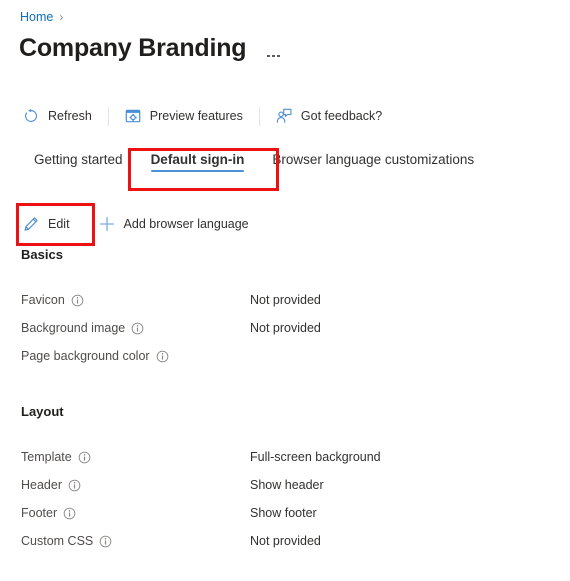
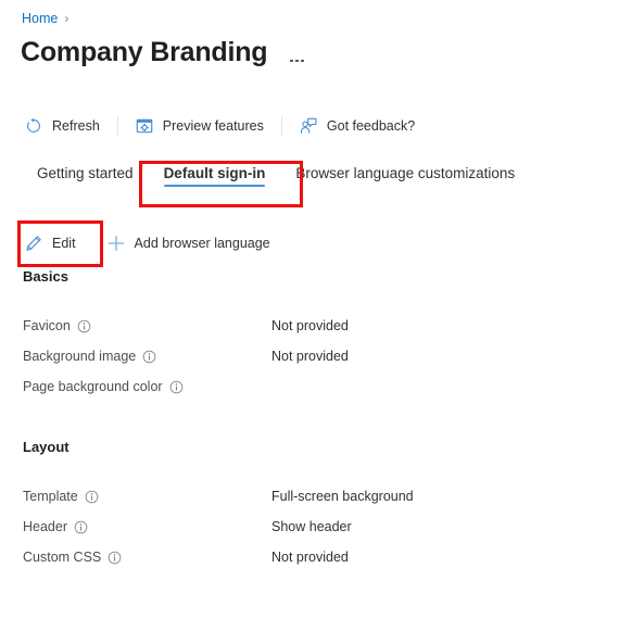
  Home
  ›
  Company Branding
  Refresh
  Preview features
  Got feedback?
  Getting started
  Default sign-in
  Browser language customizations
  Edit
  Add browser language
  Basics
  Favicon
  Not provided
  Background image
  Not provided
  Page background color
  Layout
  Template
  Full-screen background
  Header
  Show header
- Footer
- Show footer
  Custom CSS
  Not provided
